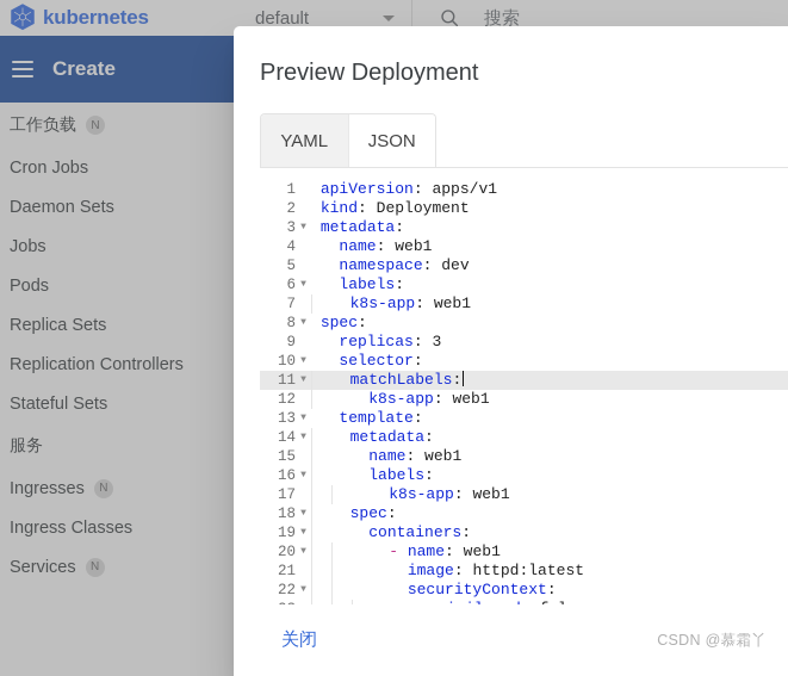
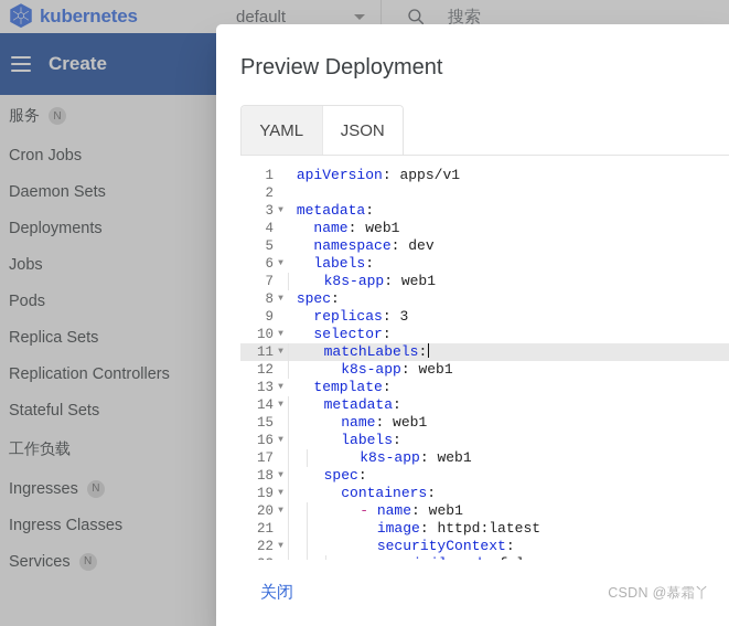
  kubernetes
  default
  搜索
  Create
- 工作负载
+ 服务
  N
  Cron Jobs
  Daemon Sets
+ Deployments
  Jobs
  Pods
  Replica Sets
  Replication Controllers
  Stateful Sets
- 服务
+ 工作负载
  Ingresses
  N
  Ingress Classes
  Services
  N
  Preview Deployment
  YAML
  JSON
  1
  apiVersion: apps/v1
  2
- kind: Deployment
  3
  ▼
  metadata:
  4
  name: web1
  5
  namespace: dev
  6
  ▼
  labels:
  7
  k8s-app: web1
  8
  ▼
  spec:
  9
  replicas: 3
  10
  ▼
  selector:
  11
  ▼
  matchLabels:
  12
  k8s-app: web1
  13
  ▼
  template:
  14
  ▼
  metadata:
  15
  name: web1
  16
  ▼
  labels:
  17
  k8s-app: web1
  18
  ▼
  spec:
  19
  ▼
  containers:
  20
  ▼
  - name: web1
  21
  image: httpd:latest
  22
  ▼
  securityContext:
  关闭
  CSDN @慕霜丫
